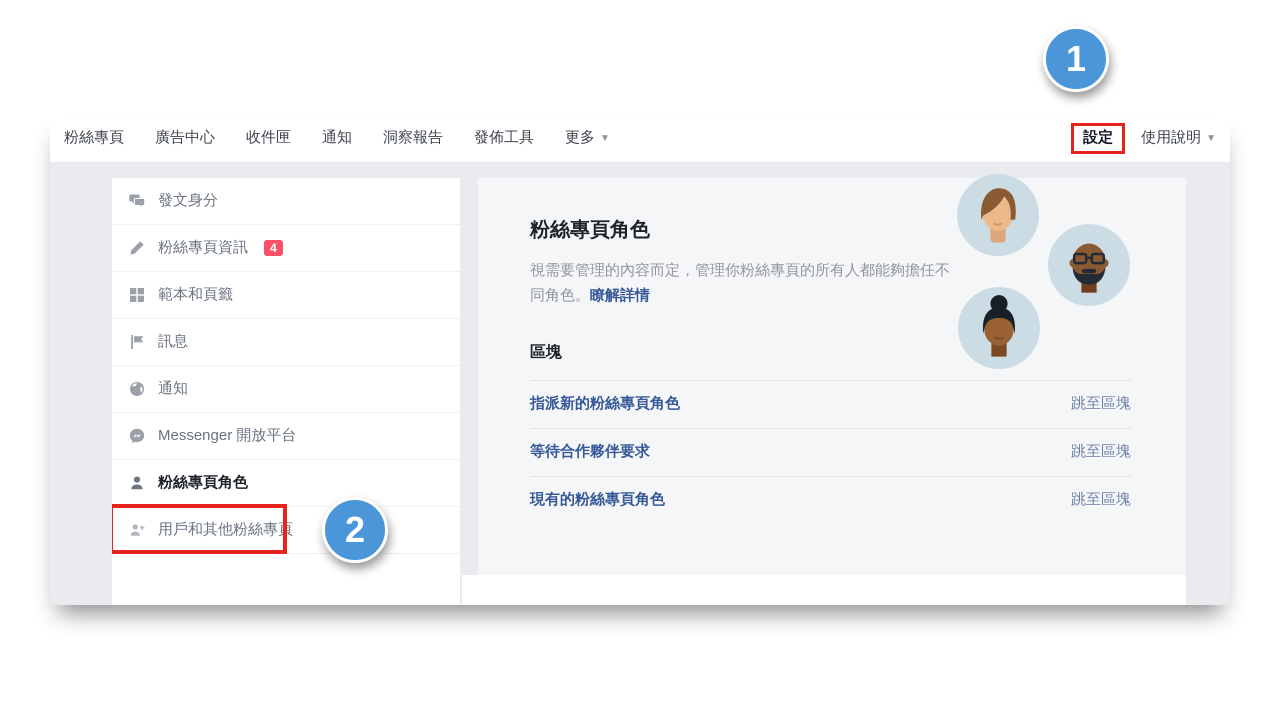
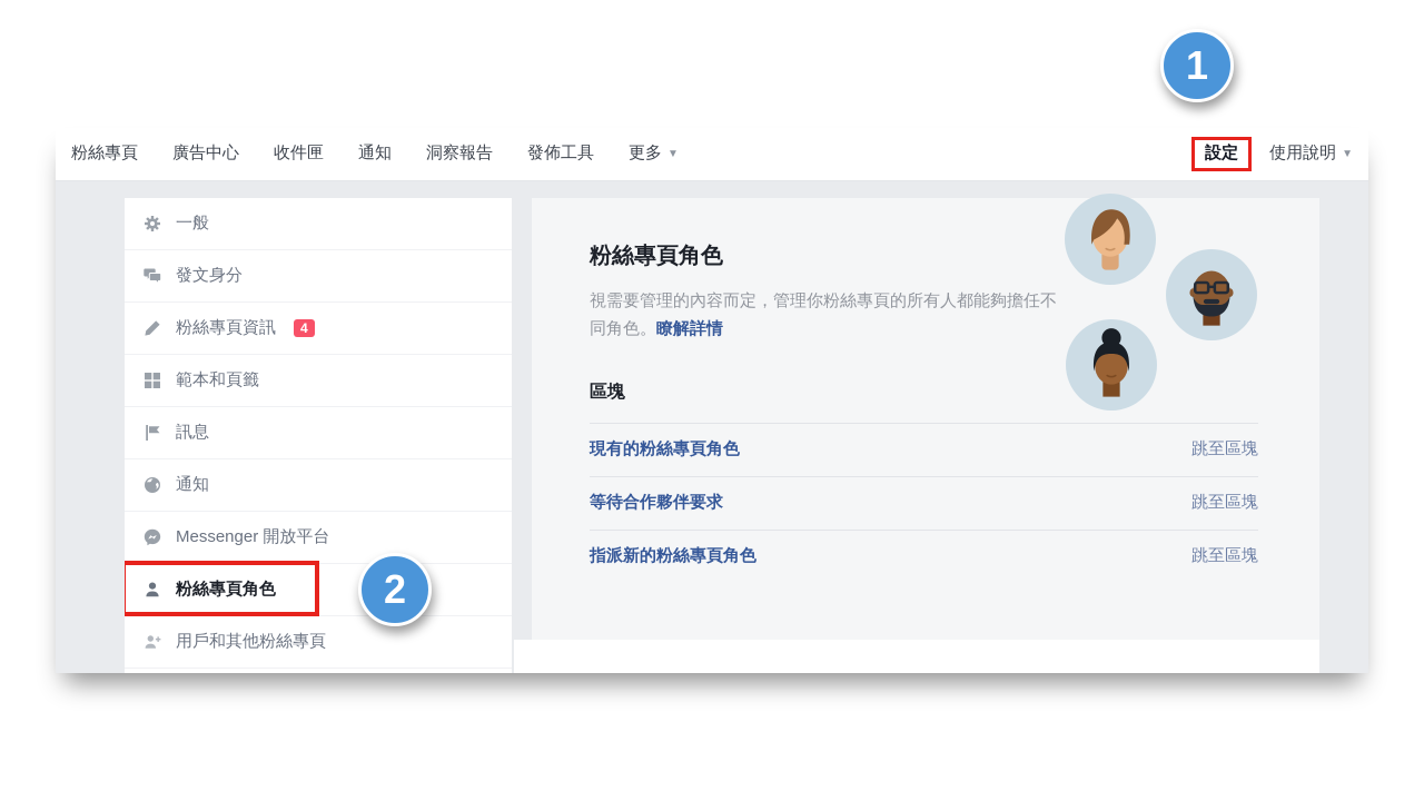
  粉絲專頁
  廣告中心
  收件匣
  通知
  洞察報告
  發佈工具
  更多 ▼
  設定
  使用說明 ▼
+ 一般
  發文身分
  粉絲專頁資訊
  4
  範本和頁籤
  訊息
  通知
  Messenger 開放平台
  粉絲專頁角色
  用戶和其他粉絲專頁
  粉絲專頁角色
  視需要管理的內容而定，管理你粉絲專頁的所有人都能夠擔任不同角色。瞭解詳情
  區塊
- 指派新的粉絲專頁角色
+ 現有的粉絲專頁角色
  跳至區塊
  等待合作夥伴要求
  跳至區塊
- 現有的粉絲專頁角色
+ 指派新的粉絲專頁角色
  跳至區塊
  1
  2
